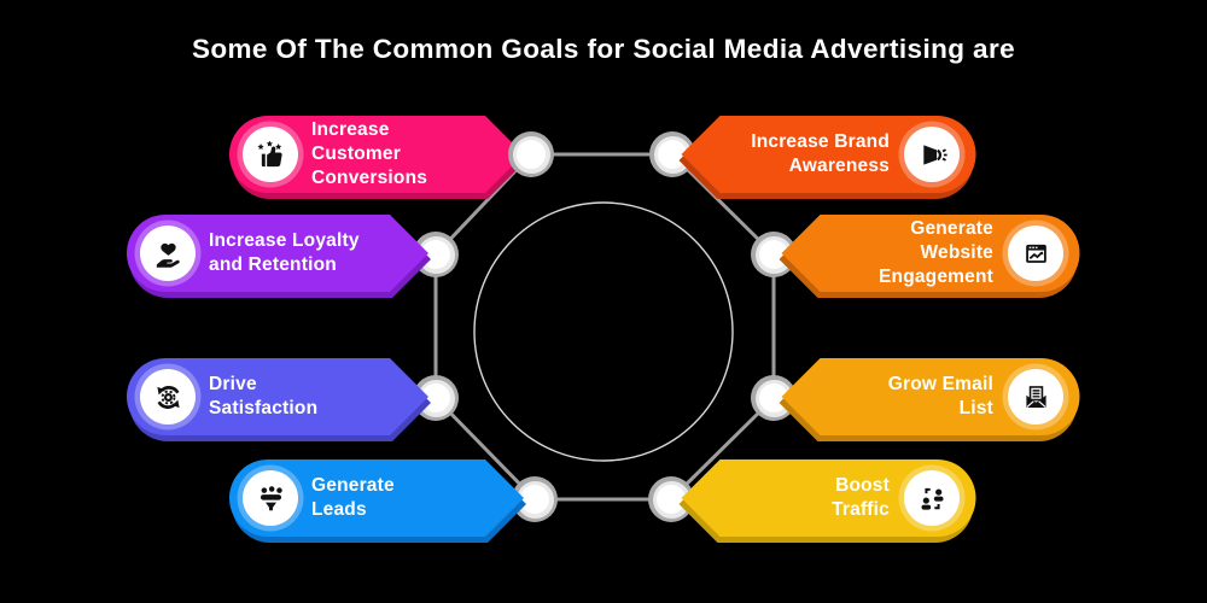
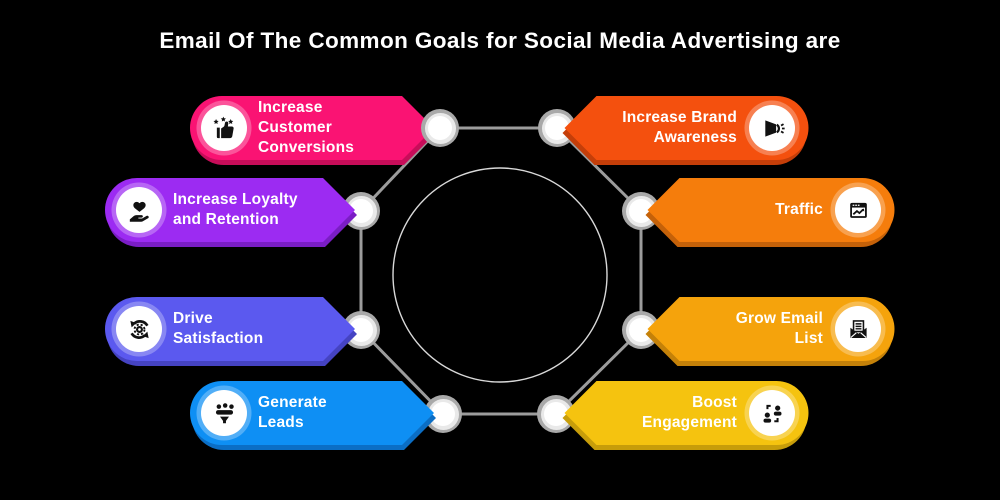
- Some Of The Common Goals for Social Media Advertising are
+ Email Of The Common Goals for Social Media Advertising are
  Increase Customer
  Conversions
  Increase Loyalty
  and Retention
  Drive
  Satisfaction
  Generate
  Leads
  Increase Brand
  Awareness
- Generate Website
- Engagement
+ Traffic
  Grow Email
  List
  Boost
- Traffic
+ Engagement
